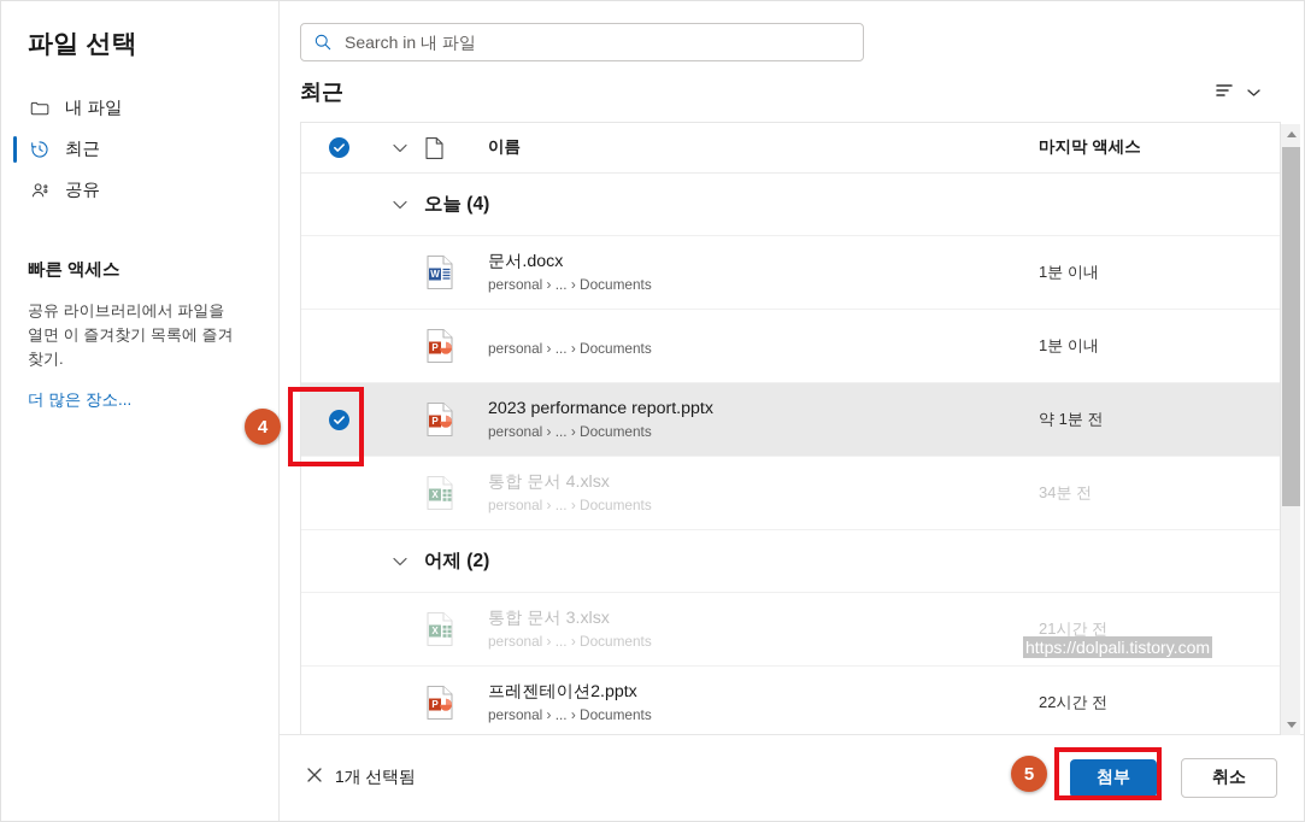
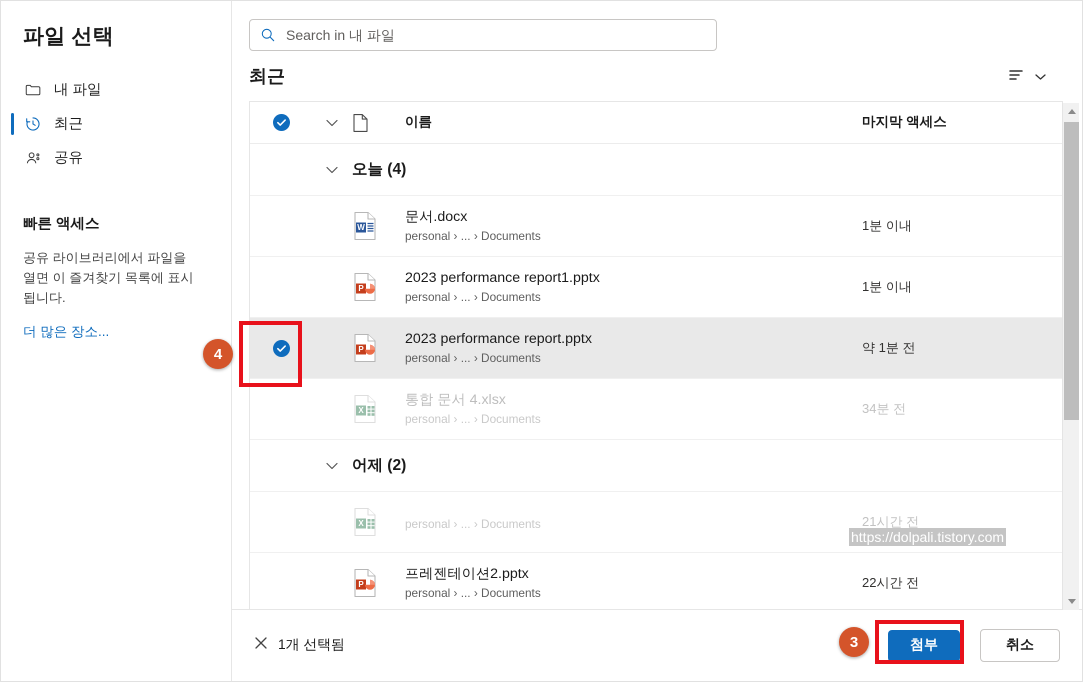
  파일 선택
  내 파일
  최근
  공유
  빠른 액세스
- 공유 라이브러리에서 파일을 열면 이 즐겨찾기 목록에 즐겨찾기.
+ 공유 라이브러리에서 파일을 열면 이 즐겨찾기 목록에 표시됩니다.
  더 많은 장소...
  Search in 내 파일
  최근
  이름
  마지막 액세스
  오늘 (4)
  W
  문서.docx
  personal › ... › Documents
  1분 이내
  P
+ 2023 performance report1.pptx
  personal › ... › Documents
  1분 이내
  P
  2023 performance report.pptx
  personal › ... › Documents
  약 1분 전
  X
  통합 문서 4.xlsx
  personal › ... › Documents
  34분 전
  어제 (2)
  X
- 통합 문서 3.xlsx
  personal › ... › Documents
  21시간 전
  P
  프레젠테이션2.pptx
  personal › ... › Documents
  22시간 전
  1개 선택됨
  첨부
  취소
  4
- 5
+ 3
  https://dolpali.tistory.com
